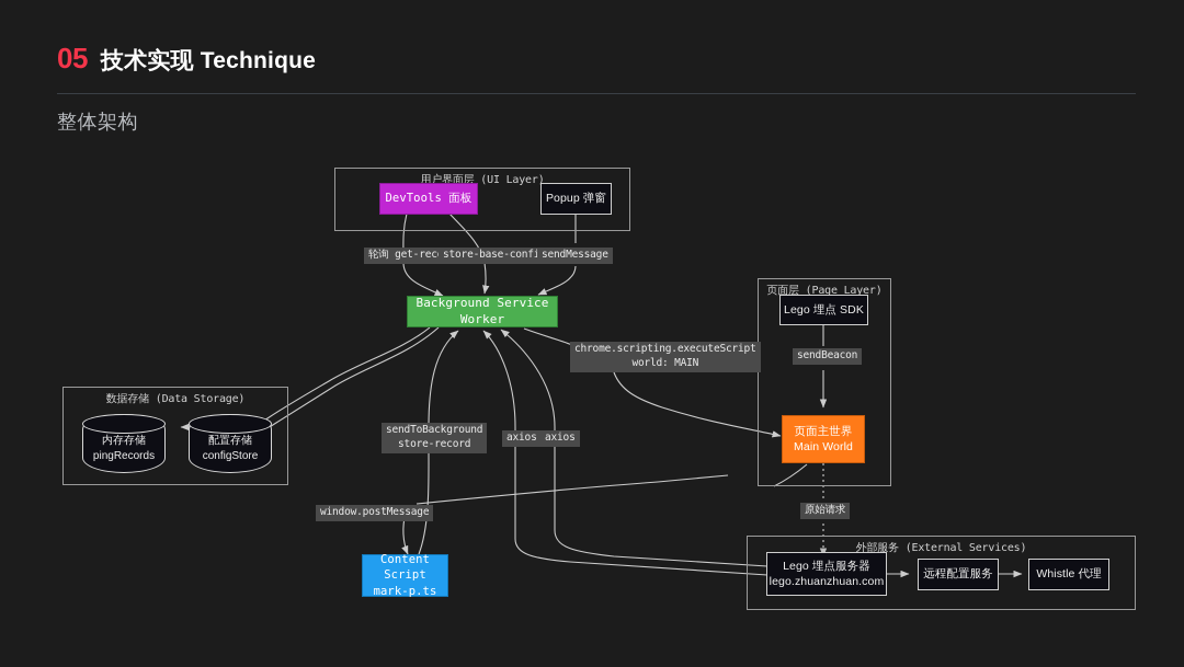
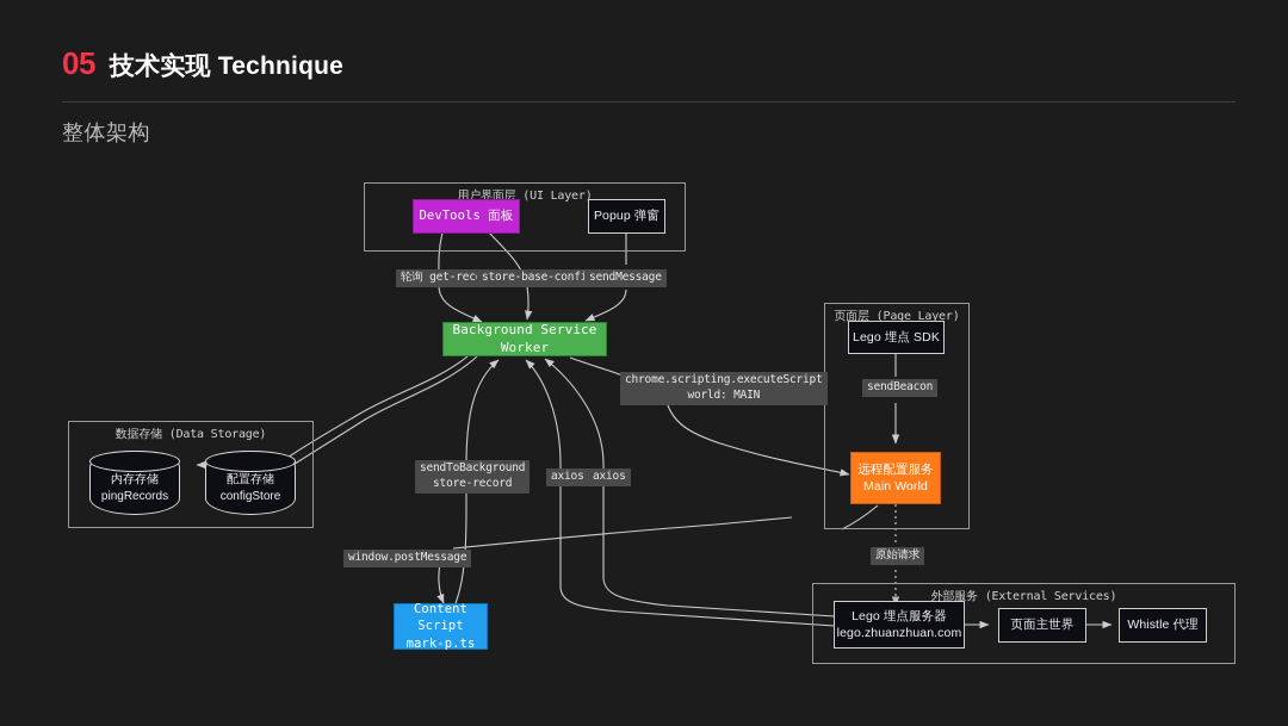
  05
  技术实现 Technique
  整体架构
  用户界面层 (UI Layer)
  数据存储 (Data Storage)
  页面层 (Page Layer)
  外部服务 (External Services)
  DevTools 面板
  Popup 弹窗
  Background Service Worker
  内存存储
  pingRecords
  配置存储
  configStore
  Content Script
  mark-p.ts
  Lego 埋点 SDK
- 页面主世界
+ 远程配置服务
  Main World
  Lego 埋点服务器
  lego.zhuanzhuan.com
- 远程配置服务
+ 页面主世界
  Whistle 代理
  store-base-conf
  sendMessage
  chrome.scripting.executeScript
  world: MAIN
  sendToBackground
  store-record
  axios
  axios
  window.postMessage
  sendBeacon
  原始请求
